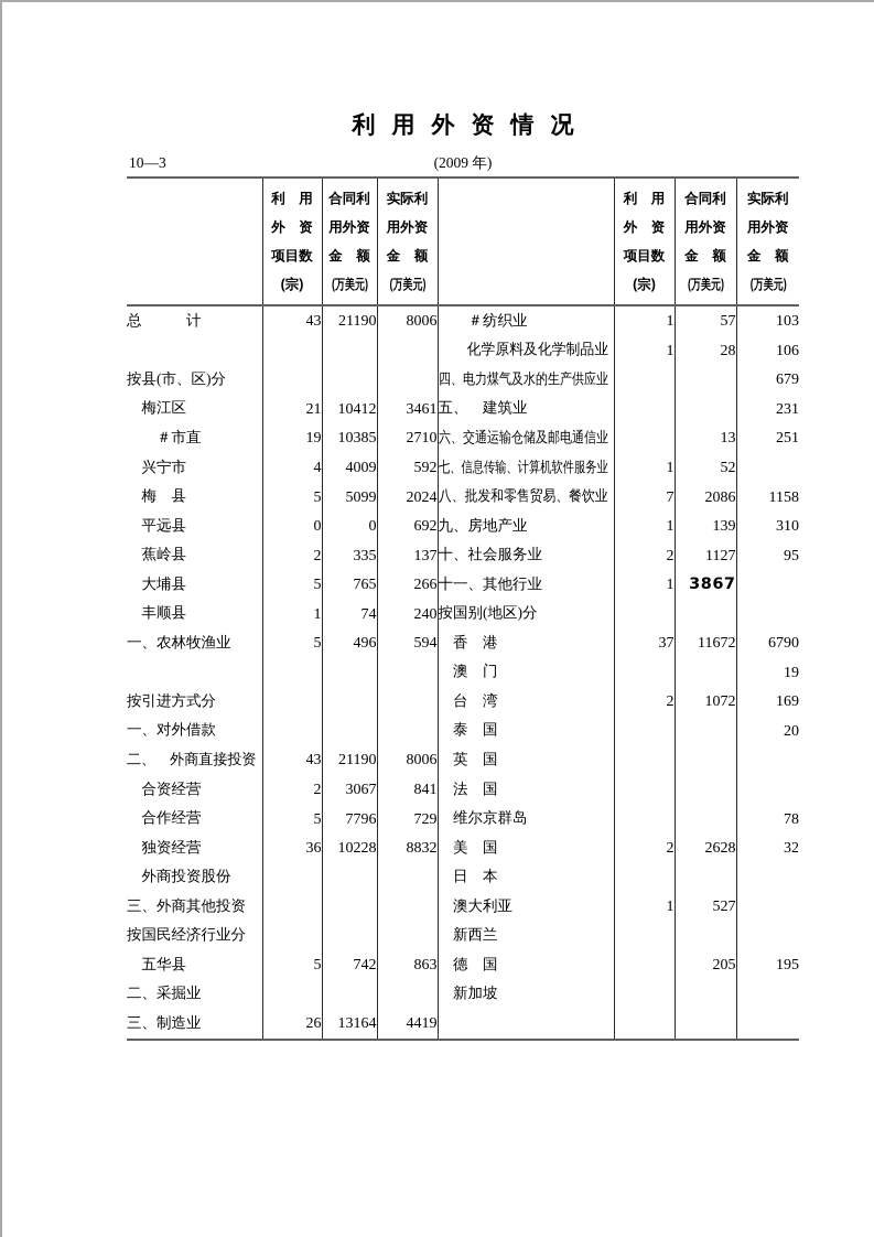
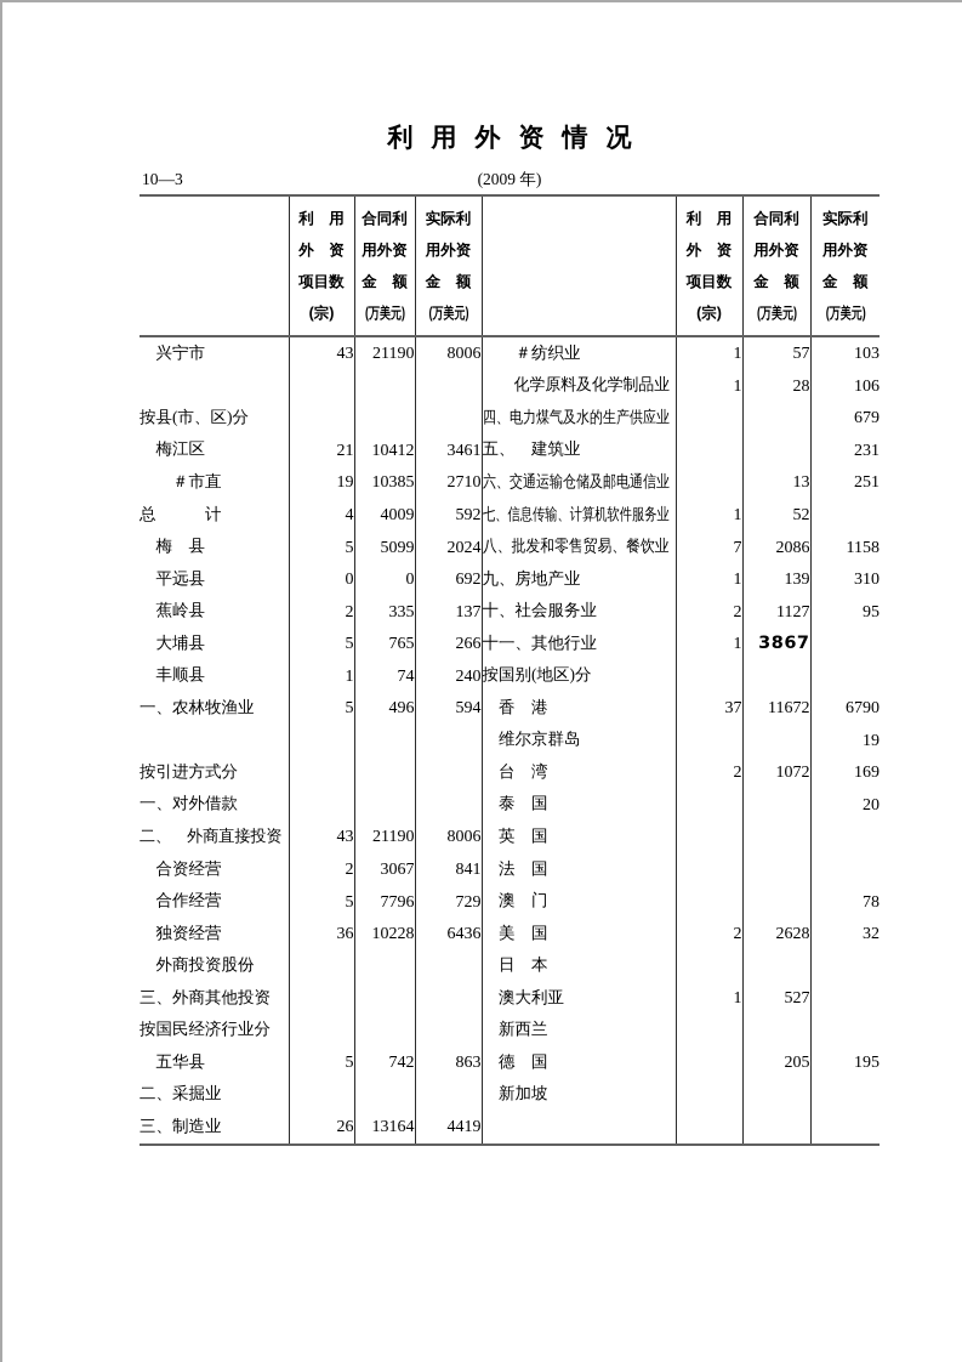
  利用外资情况
  10—3
  (2009 年)
  	利 用外 资项目数(宗)	合同利用外资金 额(万美元)	实际利用外资金 额(万美元)		利 用外 资项目数(宗)	合同利用外资金 额(万美元)	实际利用外资金 额(万美元)
- 总 计	43	21190	8006	＃纺织业	1	57	103
+ 兴宁市	43	21190	8006	＃纺织业	1	57	103
  				化学原料及化学制品业	1	28	106
  按县(市、区)分				四、电力煤气及水的生产供应业			679
  梅江区	21	10412	3461	五、 建筑业			231
  ＃市直	19	10385	2710	六、交通运输仓储及邮电通信业		13	251
- 兴宁市	4	4009	592	七、信息传输、计算机软件服务业	1	52
+ 总 计	4	4009	592	七、信息传输、计算机软件服务业	1	52
  梅 县	5	5099	2024	八、批发和零售贸易、餐饮业	7	2086	1158
  平远县	0	0	692	九、房地产业	1	139	310
  蕉岭县	2	335	137	十、社会服务业	2	1127	95
  大埔县	5	765	266	十一、其他行业	1	3867
  丰顺县	1	74	240	按国别(地区)分
  一、农林牧渔业	5	496	594	香 港	37	11672	6790
- 				澳 门			19
+ 				维尔京群岛			19
  按引进方式分				台 湾	2	1072	169
  一、对外借款				泰 国			20
  二、 外商直接投资	43	21190	8006	英 国
  合资经营	2	3067	841	法 国
- 合作经营	5	7796	729	维尔京群岛			78
+ 合作经营	5	7796	729	澳 门			78
- 独资经营	36	10228	8832	美 国	2	2628	32
+ 独资经营	36	10228	6436	美 国	2	2628	32
  外商投资股份				日 本
  三、外商其他投资				澳大利亚	1	527
  按国民经济行业分				新西兰
  五华县	5	742	863	德 国		205	195
  二、采掘业				新加坡
  三、制造业	26	13164	4419
